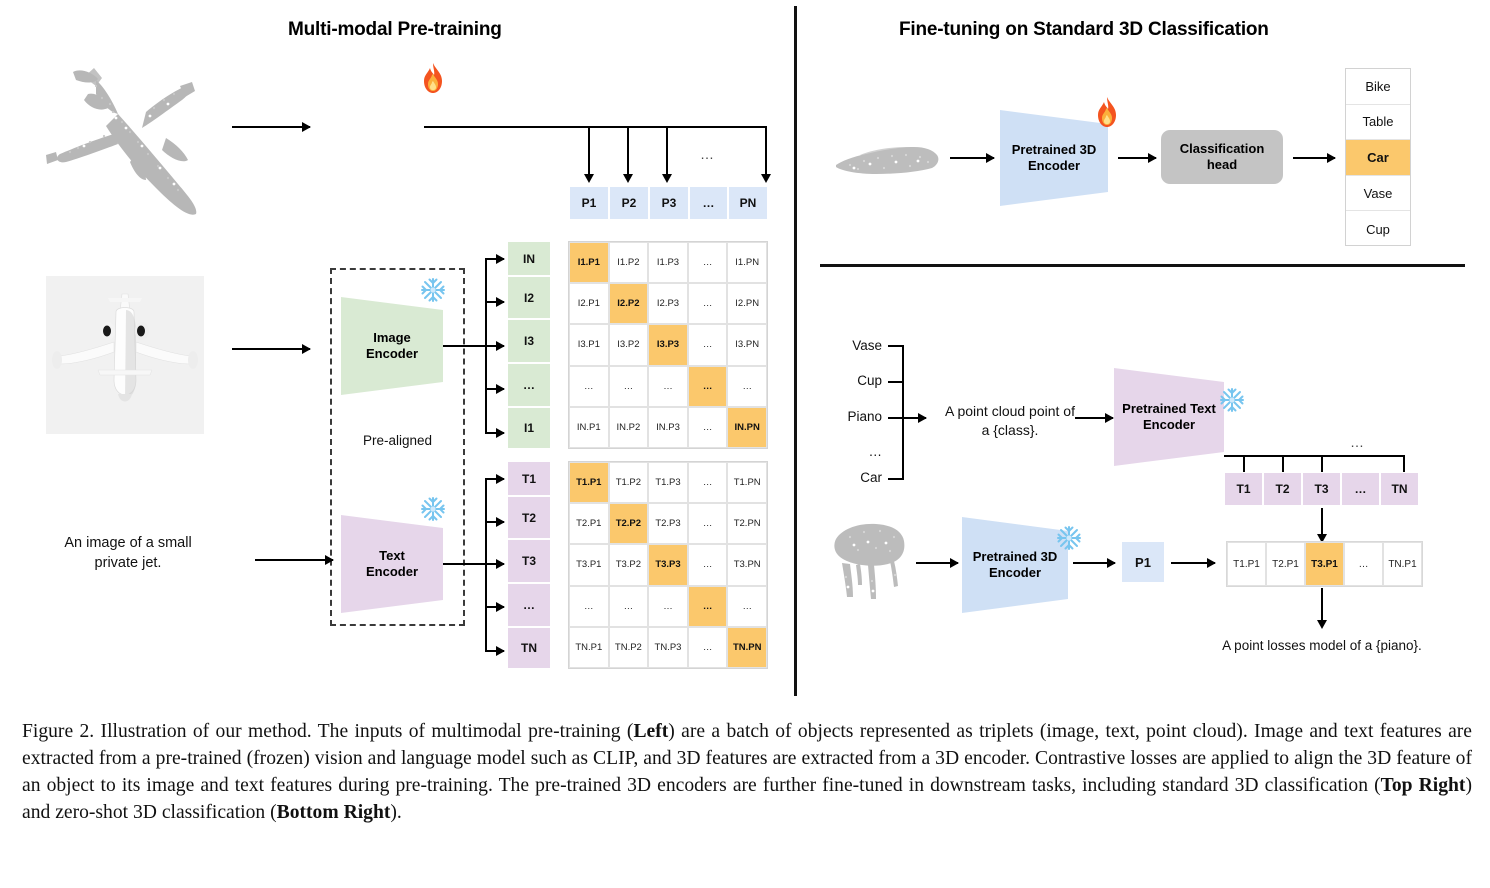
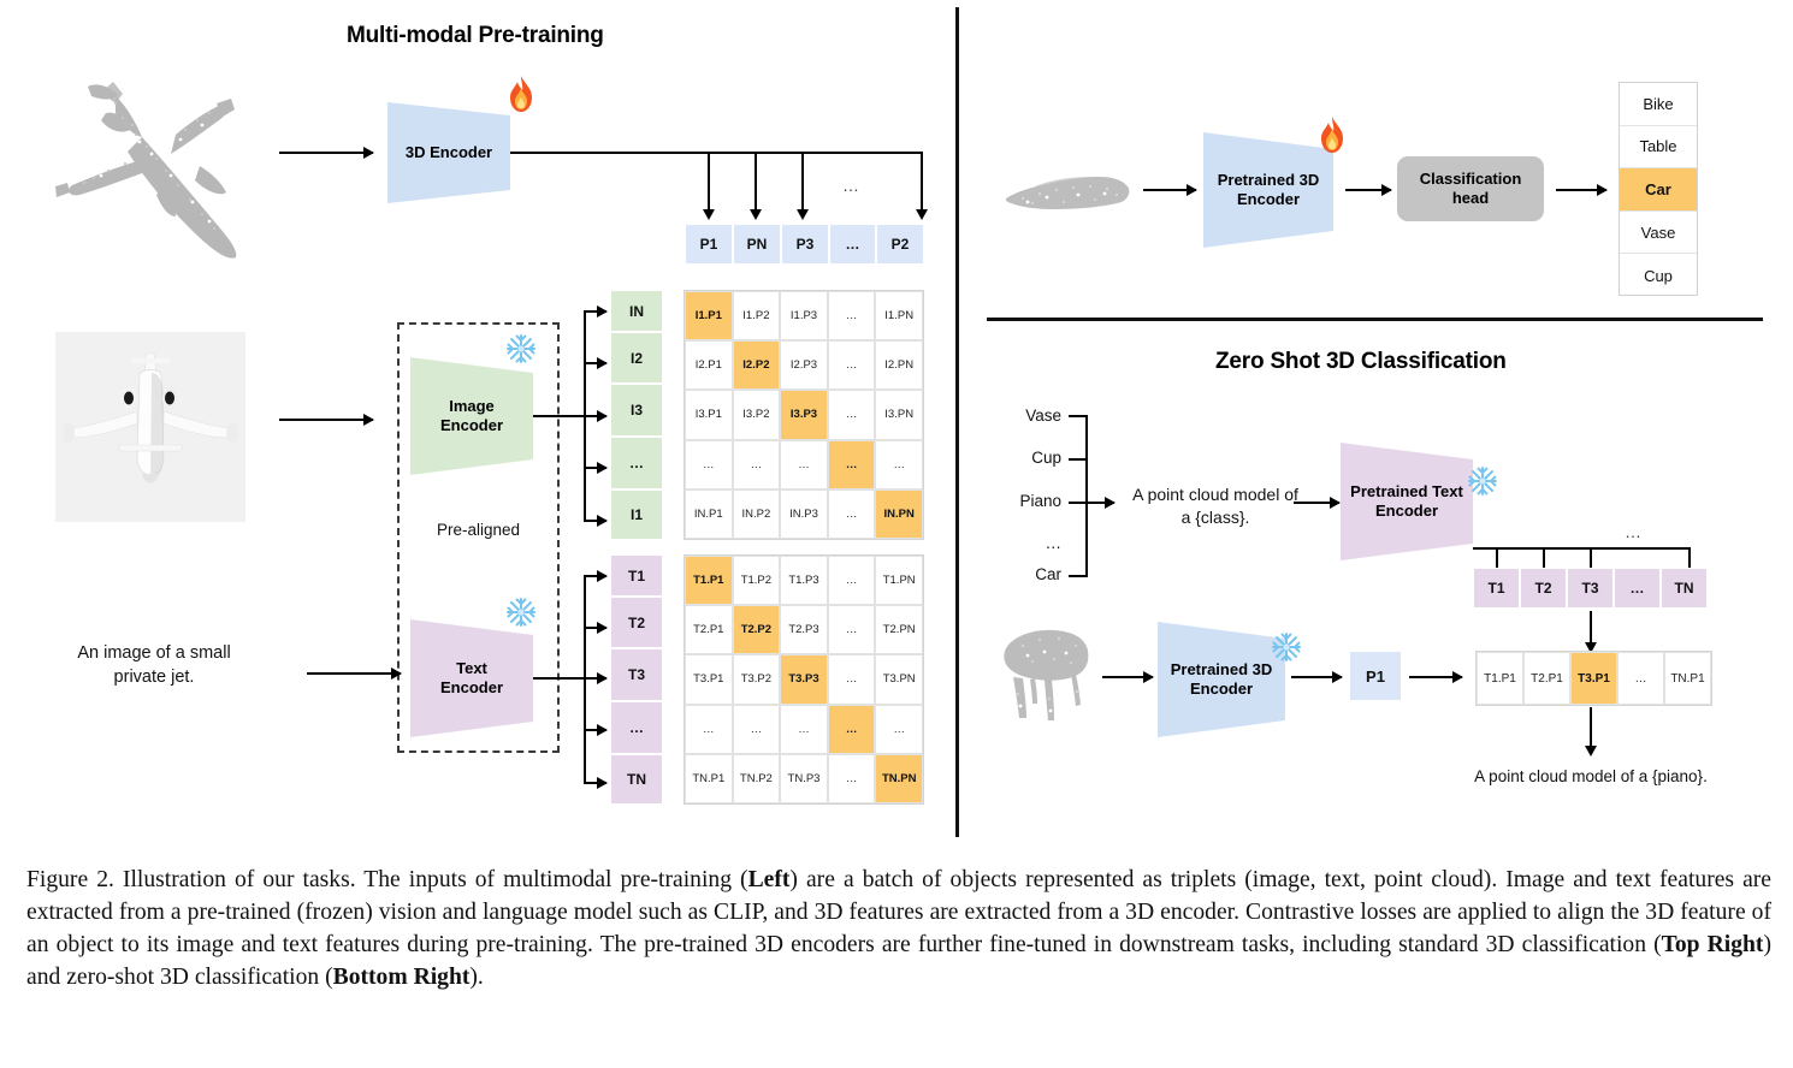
  Multi-modal Pre-training
+ 3D Encoder
  …
  P1
- P2
+ PN
  P3
  …
- PN
+ P2
  Pre-aligned
  Image
  Encoder
  IN
  I2
  I3
  …
  I1
  I1.P1
  I1.P2
  I1.P3
  …
  I1.PN
  I2.P1
  I2.P2
  I2.P3
  …
  I2.PN
  I3.P1
  I3.P2
  I3.P3
  …
  I3.PN
  …
  …
  …
  …
  …
  IN.P1
  IN.P2
  IN.P3
  …
  IN.PN
  An image of a small
  private jet.
  Text
  Encoder
  T1
  T2
  T3
  …
  TN
  T1.P1
  T1.P2
  T1.P3
  …
  T1.PN
  T2.P1
  T2.P2
  T2.P3
  …
  T2.PN
  T3.P1
  T3.P2
  T3.P3
  …
  T3.PN
  …
  …
  …
  …
  …
  TN.P1
  TN.P2
  TN.P3
  …
  TN.PN
- Fine-tuning on Standard 3D Classification
  Pretrained 3D
  Encoder
  Classification
  head
  Bike
  Table
  Car
  Vase
  Cup
+ Zero Shot 3D Classification
  Vase
  Cup
  Piano
  …
  Car
- A point cloud point of
+ A point cloud model of
  a {class}.
  Pretrained Text
  Encoder
  …
  T1
  T2
  T3
  …
  TN
  Pretrained 3D
  Encoder
  P1
  T1.P1
  T2.P1
  T3.P1
  …
  TN.P1
- A point losses model of a {piano}.
+ A point cloud model of a {piano}.
- Figure 2. Illustration of our method. The inputs of multimodal pre-training (Left) are a batch of objects represented as triplets (image, text, point cloud). Image and text features are extracted from a pre-trained (frozen) vision and language model such as CLIP, and 3D features are extracted from a 3D encoder. Contrastive losses are applied to align the 3D feature of an object to its image and text features during pre-training. The pre-trained 3D encoders are further fine-tuned in downstream tasks, including standard 3D classification (Top Right) and zero-shot 3D classification (Bottom Right).
+ Figure 2. Illustration of our tasks. The inputs of multimodal pre-training (Left) are a batch of objects represented as triplets (image, text, point cloud). Image and text features are extracted from a pre-trained (frozen) vision and language model such as CLIP, and 3D features are extracted from a 3D encoder. Contrastive losses are applied to align the 3D feature of an object to its image and text features during pre-training. The pre-trained 3D encoders are further fine-tuned in downstream tasks, including standard 3D classification (Top Right) and zero-shot 3D classification (Bottom Right).
